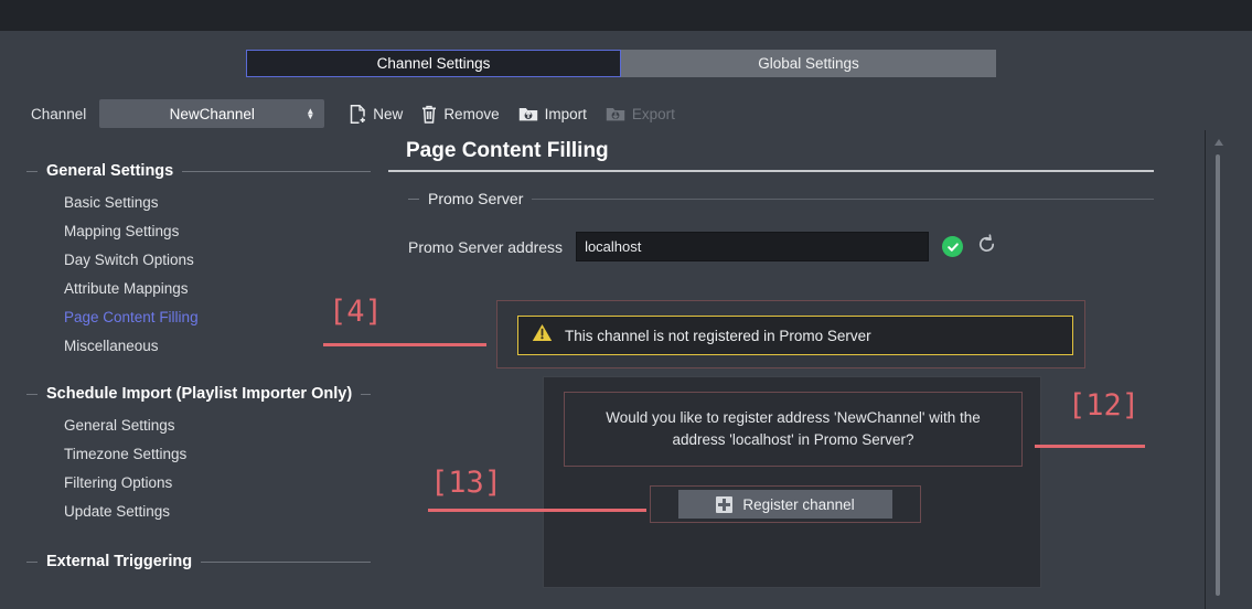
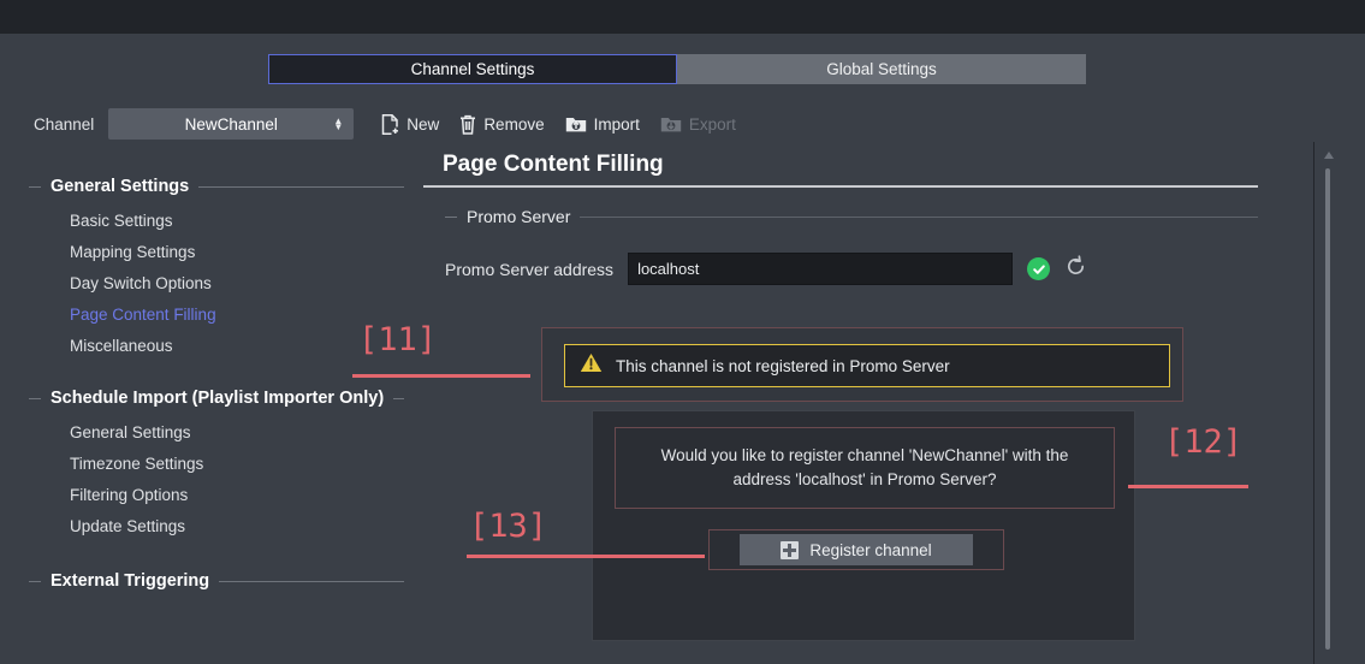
  Channel Settings
  Global Settings
  Channel
  NewChannel
  ▲
  ▼
  New
  Remove
  Import
  Export
  General Settings
  Basic Settings
  Mapping Settings
  Day Switch Options
- Attribute Mappings
  Page Content Filling
  Miscellaneous
  Schedule Import (Playlist Importer Only)
  General Settings
  Timezone Settings
  Filtering Options
  Update Settings
  External Triggering
  Page Content Filling
  Promo Server
  Promo Server address
  localhost
  This channel is not registered in Promo Server
- Would you like to register address 'NewChannel' with the address 'localhost' in Promo Server?
+ Would you like to register channel 'NewChannel' with the address 'localhost' in Promo Server?
  Register channel
- [4]
+ [11]
  [12]
  [13]
